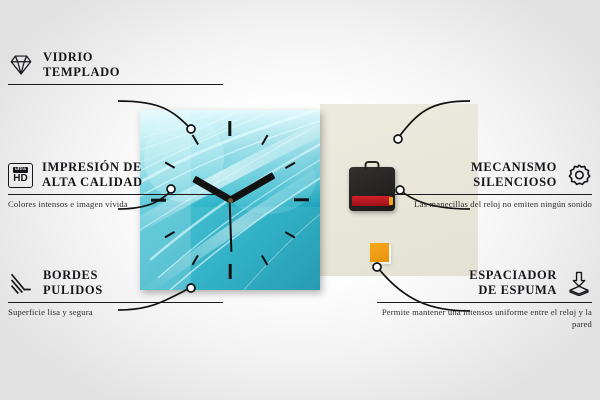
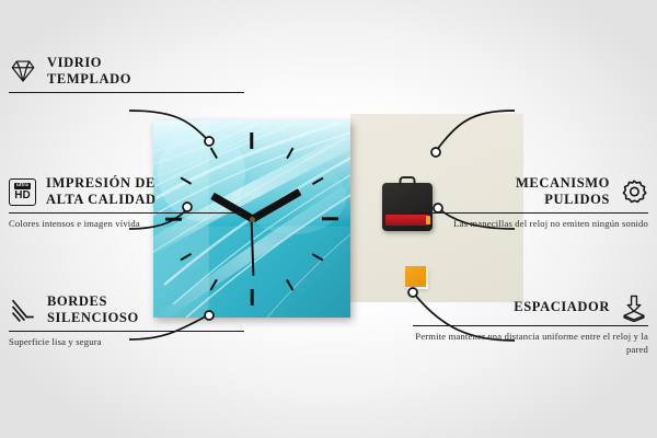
  VIDRIO
  TEMPLADO
  HD
  IMPRESIÓN DE
  ALTA CALIDAD
  Colores intensos e imagen vívida
  BORDES
- PULIDOS
+ SILENCIOSO
  Superficie lisa y segura
  MECANISMO
- SILENCIOSO
+ PULIDOS
  Las manecillas del reloj no emiten ningún sonido
  ESPACIADOR
- DE ESPUMA
- Permite mantener una intensos uniforme entre el reloj y la pared
+ Permite mantener una distancia uniforme entre el reloj y la pared
